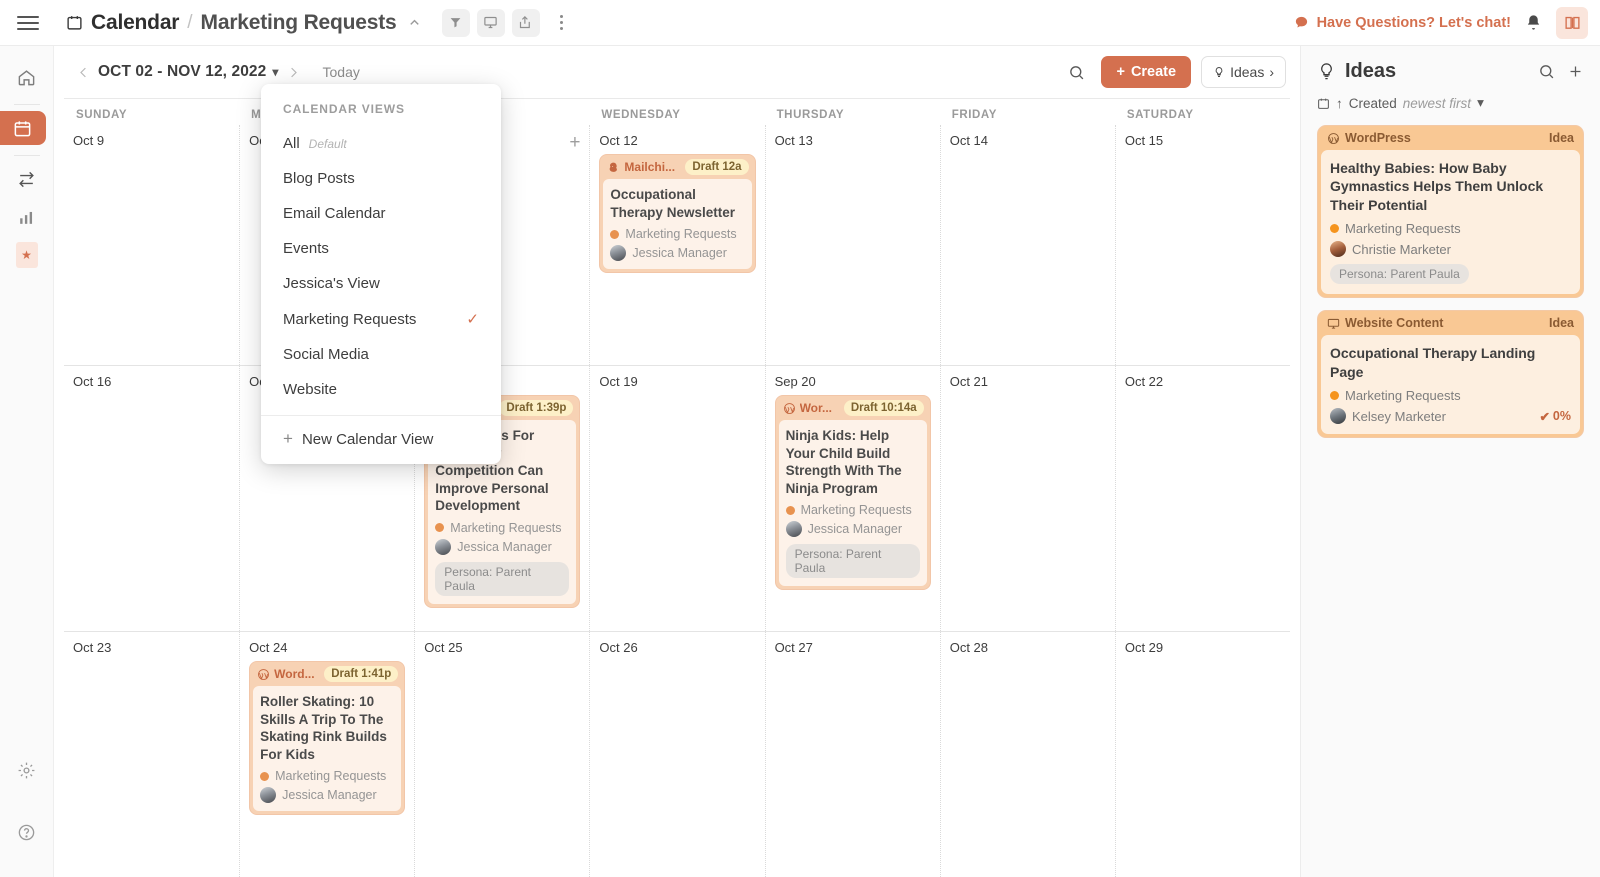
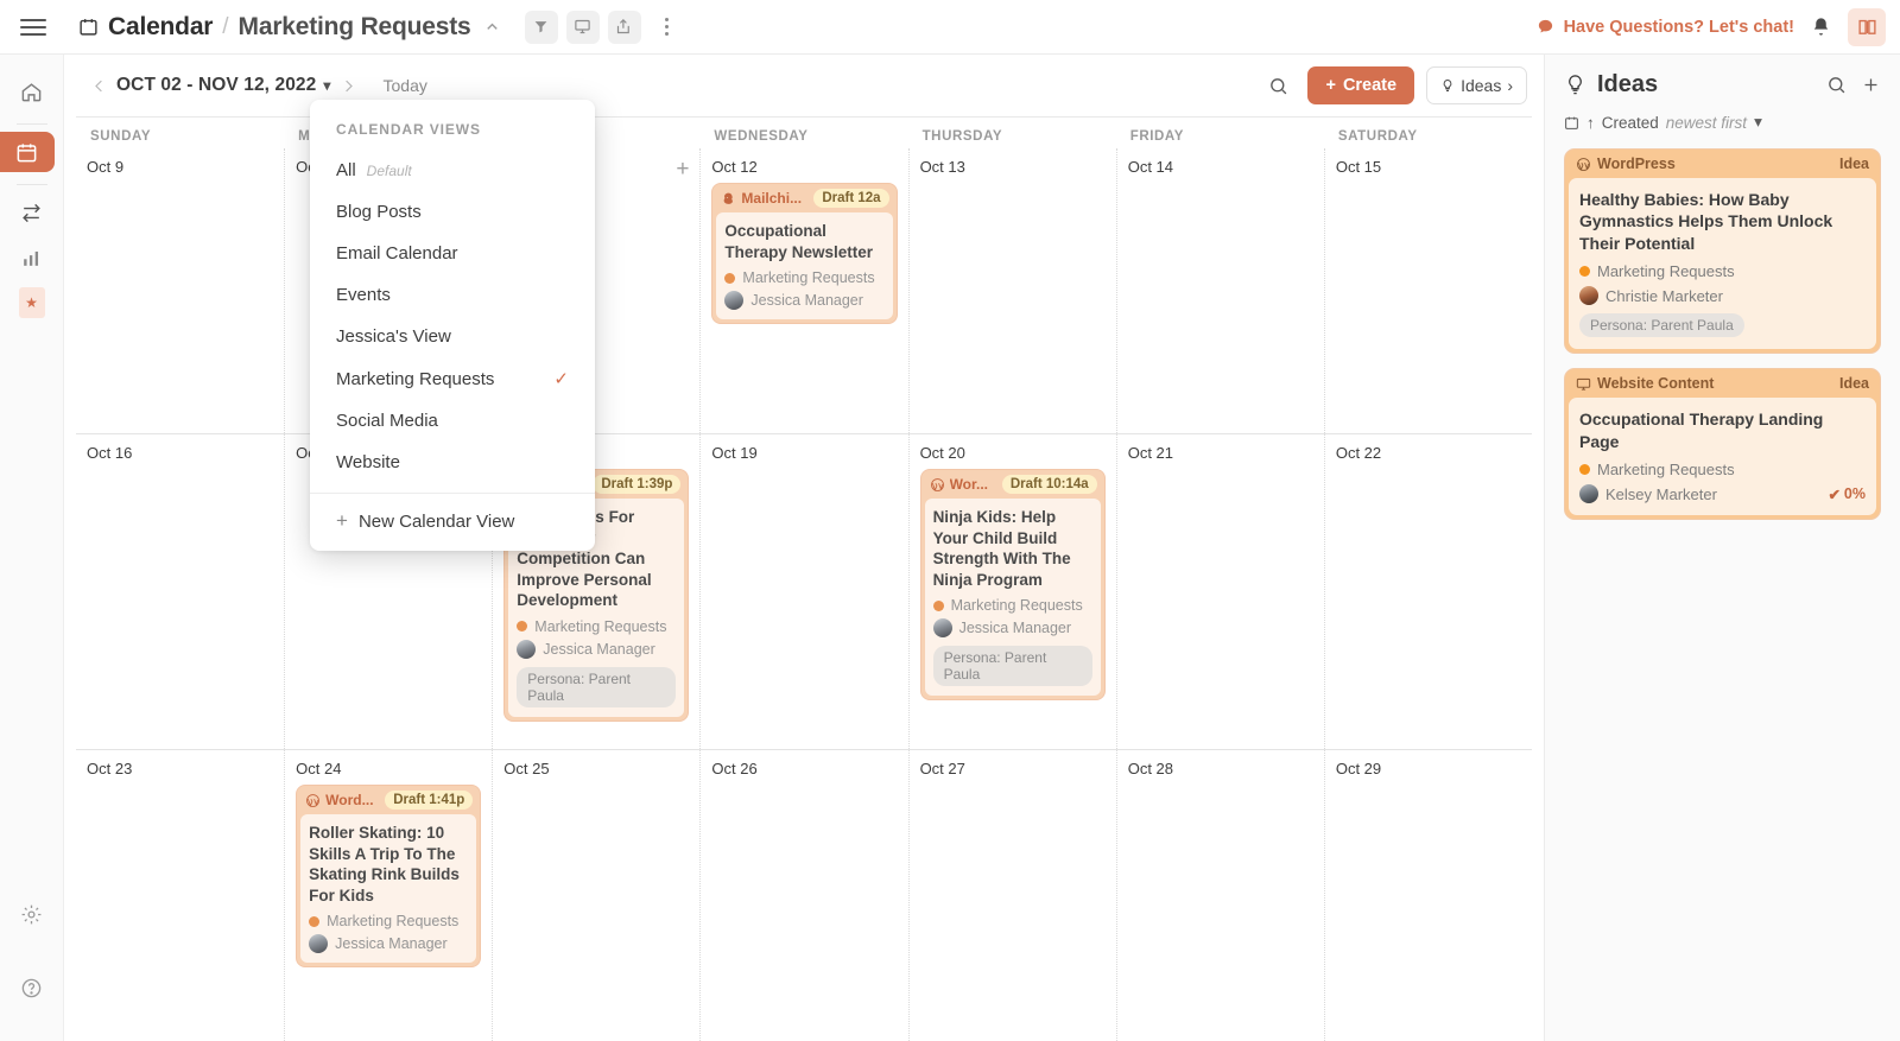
  Calendar
  /
  Marketing Requests
  Have Questions? Let's chat!
  ★
  OCT 02 - NOV 12, 2022
  ▾
  Today
  +
  Create
  Ideas
  ›
  SUNDAY
  WEDNESDAY
  THURSDAY
  FRIDAY
  SATURDAY
  Oct 9
  +
  Oct 12
  Mailchi...
  Draft 12a
  Occupational Therapy Newsletter
  Marketing Requests
  Jessica Manager
  Oct 13
  Oct 14
  Oct 15
  Oct 16
  Draft 1:39p
  s For Competition Can Improve Personal Development
  Marketing Requests
  Jessica Manager
  Persona: Parent Paula
  Oct 19
- Sep 20
+ Oct 20
  Wor...
  Draft 10:14a
  Ninja Kids: Help Your Child Build Strength With The Ninja Program
  Marketing Requests
  Jessica Manager
  Persona: Parent Paula
  Oct 21
  Oct 22
  Oct 23
  Oct 24
  Word...
  Draft 1:41p
  Roller Skating: 10 Skills A Trip To The Skating Rink Builds For Kids
  Marketing Requests
  Jessica Manager
  Oct 25
  Oct 26
  Oct 27
  Oct 28
  Oct 29
  CALENDAR VIEWS
  All
  Default
  Blog Posts
  Email Calendar
  Events
  Jessica's View
  Marketing Requests
  ✓
  Social Media
  Website
  +
  New Calendar View
  Ideas
  ↑
  Created
  newest first
  ▾
  WordPress
  Idea
  Healthy Babies: How Baby Gymnastics Helps Them Unlock Their Potential
  Marketing Requests
  Christie Marketer
  Persona: Parent Paula
  Website Content
  Idea
  Occupational Therapy Landing Page
  Marketing Requests
  Kelsey Marketer
  ✔
  0%
